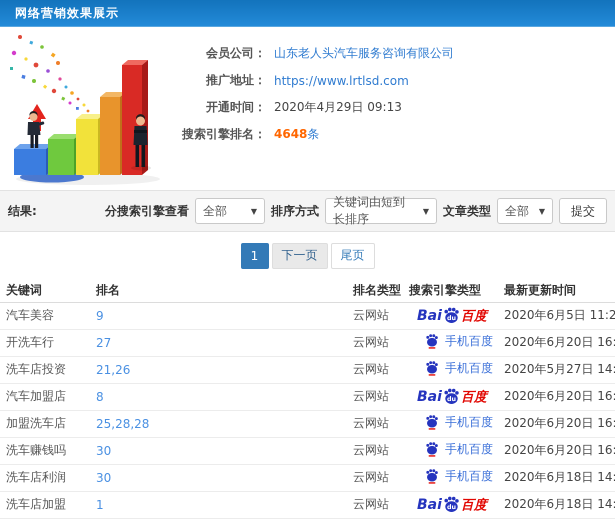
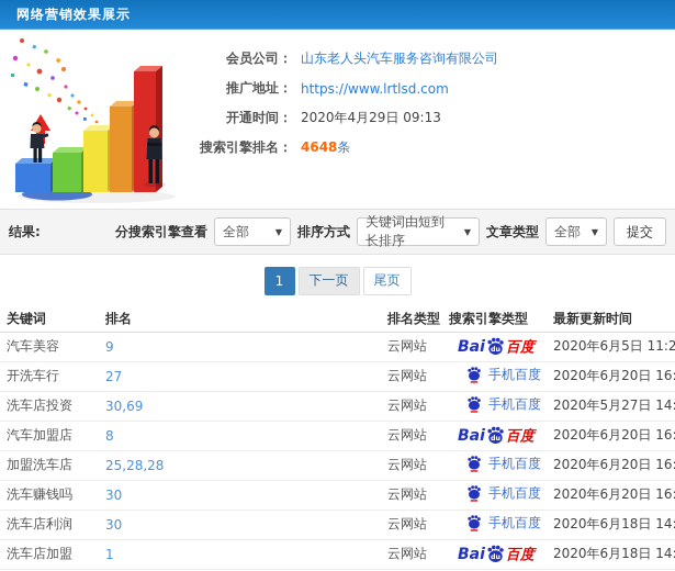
  网络营销效果展示
  会员公司：
  山东老人头汽车服务咨询有限公司
  推广地址：
  https://www.lrtlsd.com
  开通时间：
  2020年4月29日 09:13
  搜索引擎排名：
  4648条
  结果:
  分搜索引擎查看
  全部
  ▼
  排序方式
  关键词由短到长排序
  ▼
  文章类型
  全部
  ▼
  提交
  1
  下一页
  尾页
  关键词	排名	排名类型	搜索引擎类型	最新更新时间
  汽车美容	9	云网站	Bai du 百度	2020年6月5日 11:2
  开洗车行	27	云网站	手机百度	2020年6月20日 16
- 洗车店投资	21,26	云网站	手机百度	2020年5月27日 14
+ 洗车店投资	30,69	云网站	手机百度	2020年5月27日 14
  汽车加盟店	8	云网站	Bai du 百度	2020年6月20日 16
  加盟洗车店	25,28,28	云网站	手机百度	2020年6月20日 16
  洗车赚钱吗	30	云网站	手机百度	2020年6月20日 16
  洗车店利润	30	云网站	手机百度	2020年6月18日 14
  洗车店加盟	1	云网站	Bai du 百度	2020年6月18日 14
